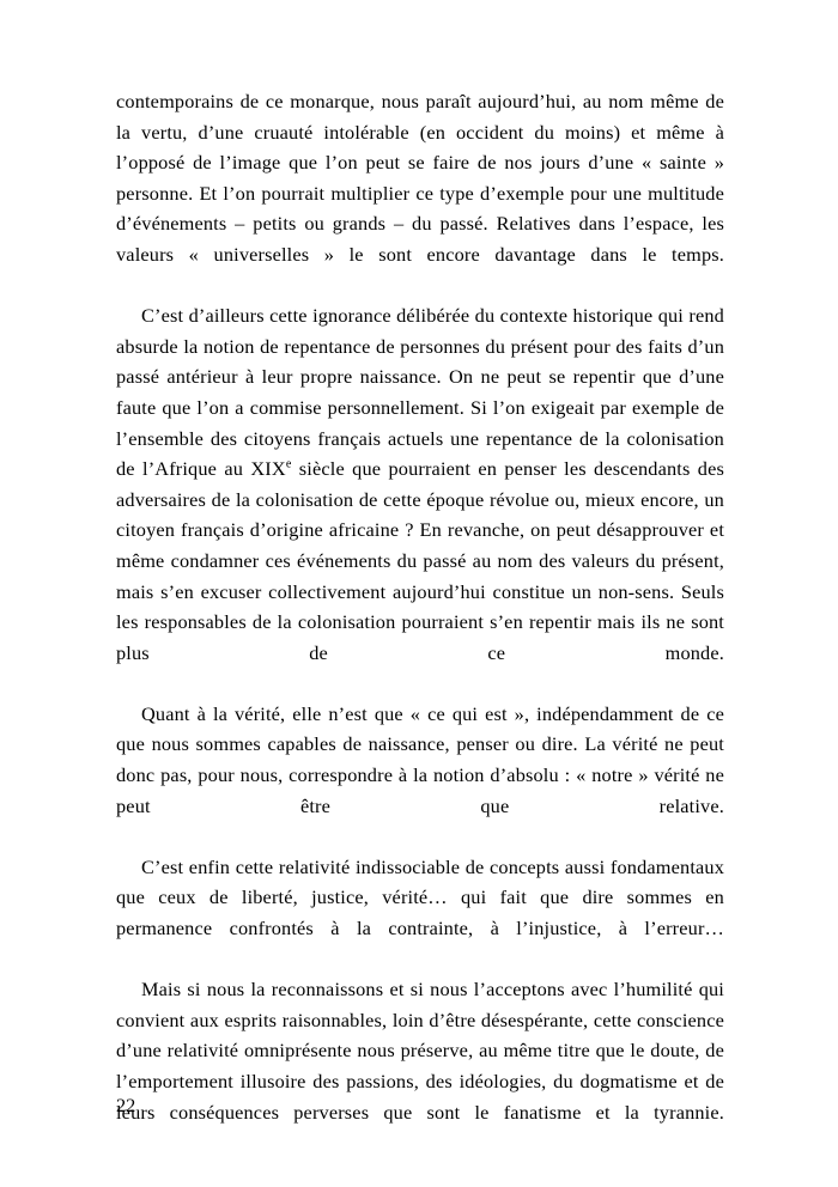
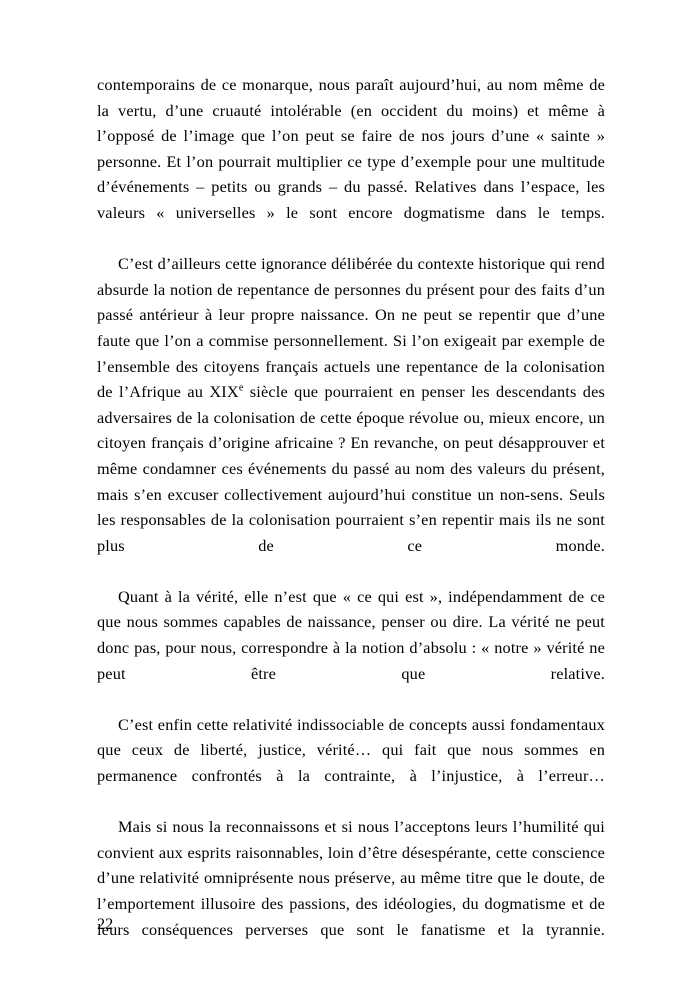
- contemporains de ce monarque, nous paraît aujourd’hui, au nom même de la vertu, d’une cruauté intolérable (en occident du moins) et même à l’opposé de l’image que l’on peut se faire de nos jours d’une « sainte » personne. Et l’on pourrait multiplier ce type d’exemple pour une multitude d’événements – petits ou grands – du passé. Relatives dans l’espace, les valeurs « universelles » le sont encore davantage dans le temps.
+ contemporains de ce monarque, nous paraît aujourd’hui, au nom même de la vertu, d’une cruauté intolérable (en occident du moins) et même à l’opposé de l’image que l’on peut se faire de nos jours d’une « sainte » personne. Et l’on pourrait multiplier ce type d’exemple pour une multitude d’événements – petits ou grands – du passé. Relatives dans l’espace, les valeurs « universelles » le sont encore dogmatisme dans le temps.
  C’est d’ailleurs cette ignorance délibérée du contexte historique qui rend absurde la notion de repentance de personnes du présent pour des faits d’un passé antérieur à leur propre naissance. On ne peut se repentir que d’une faute que l’on a commise personnellement. Si l’on exigeait par exemple de l’ensemble des citoyens français actuels une repentance de la colonisation de l’Afrique au XIXe siècle que pourraient en penser les descendants des adversaires de la colonisation de cette époque révolue ou, mieux encore, un citoyen français d’origine africaine ? En revanche, on peut désapprouver et même condamner ces événements du passé au nom des valeurs du présent, mais s’en excuser collectivement aujourd’hui constitue un non-sens. Seuls les responsables de la colonisation pourraient s’en repentir mais ils ne sont plus de ce monde.
  Quant à la vérité, elle n’est que « ce qui est », indépendamment de ce que nous sommes capables de naissance, penser ou dire. La vérité ne peut donc pas, pour nous, correspondre à la notion d’absolu : « notre » vérité ne peut être que relative.
- C’est enfin cette relativité indissociable de concepts aussi fondamentaux que ceux de liberté, justice, vérité… qui fait que dire sommes en permanence confrontés à la contrainte, à l’injustice, à l’erreur…
+ C’est enfin cette relativité indissociable de concepts aussi fondamentaux que ceux de liberté, justice, vérité… qui fait que nous sommes en permanence confrontés à la contrainte, à l’injustice, à l’erreur…
- Mais si nous la reconnaissons et si nous l’acceptons avec l’humilité qui convient aux esprits raisonnables, loin d’être désespérante, cette conscience d’une relativité omniprésente nous préserve, au même titre que le doute, de l’emportement illusoire des passions, des idéologies, du dogmatisme et de leurs conséquences perverses que sont le fanatisme et la tyrannie.
+ Mais si nous la reconnaissons et si nous l’acceptons leurs l’humilité qui convient aux esprits raisonnables, loin d’être désespérante, cette conscience d’une relativité omniprésente nous préserve, au même titre que le doute, de l’emportement illusoire des passions, des idéologies, du dogmatisme et de leurs conséquences perverses que sont le fanatisme et la tyrannie.
  22
